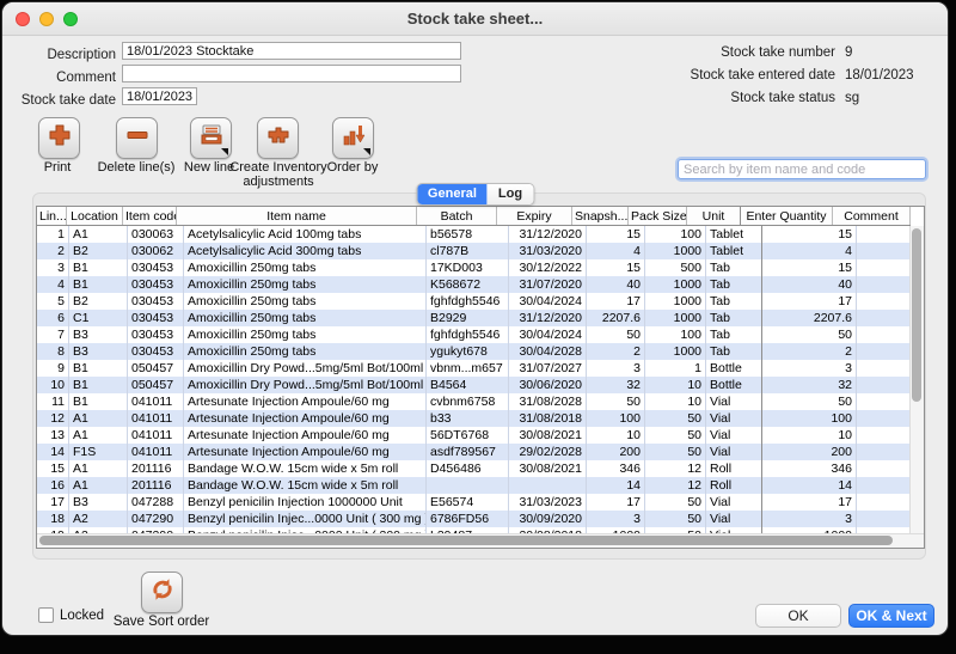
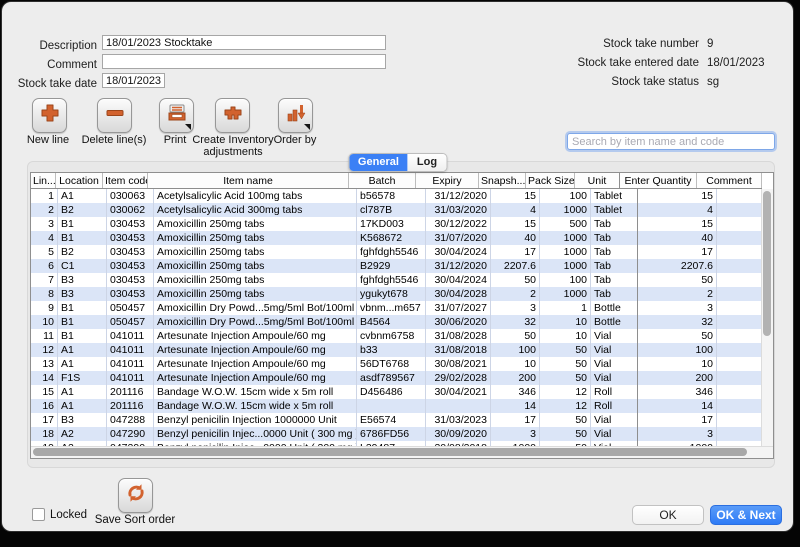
- Stock take sheet...
  Description
  18/01/2023 Stocktake
  Comment
  Stock take date
  18/01/2023
  Stock take number
  9
  Stock take entered date
  18/01/2023
  Stock take status
  sg
- Print
+ New line
  Delete line(s)
- New line
+ Print
  Create Inventory adjustments
  Order by
  Search by item name and code
  General
  Log
  Lin...	Location	Item cod	Item name	Batch	Expiry	Snapsh...	Pack Size	Unit	Enter Quantity	Comment
  1	A1	030063	Acetylsalicylic Acid 100mg tabs	b56578	31/12/2020	15	100	Tablet	15
  2	B2	030062	Acetylsalicylic Acid 300mg tabs	cl787B	31/03/2020	4	1000	Tablet	4
  3	B1	030453	Amoxicillin 250mg tabs	17KD003	30/12/2022	15	500	Tab	15
  4	B1	030453	Amoxicillin 250mg tabs	K568672	31/07/2020	40	1000	Tab	40
  5	B2	030453	Amoxicillin 250mg tabs	fghfdgh5546	30/04/2024	17	1000	Tab	17
  6	C1	030453	Amoxicillin 250mg tabs	B2929	31/12/2020	2207.6	1000	Tab	2207.6
  7	B3	030453	Amoxicillin 250mg tabs	fghfdgh5546	30/04/2024	50	100	Tab	50
  8	B3	030453	Amoxicillin 250mg tabs	ygukyt678	30/04/2028	2	1000	Tab	2
  9	B1	050457	Amoxicillin Dry Powd...5mg/5ml Bot/100ml	vbnm...m657	31/07/2027	3	1	Bottle	3
  10	B1	050457	Amoxicillin Dry Powd...5mg/5ml Bot/100ml	B4564	30/06/2020	32	10	Bottle	32
  11	B1	041011	Artesunate Injection Ampoule/60 mg	cvbnm6758	31/08/2028	50	10	Vial	50
  12	A1	041011	Artesunate Injection Ampoule/60 mg	b33	31/08/2018	100	50	Vial	100
  13	A1	041011	Artesunate Injection Ampoule/60 mg	56DT6768	30/08/2021	10	50	Vial	10
  14	F1S	041011	Artesunate Injection Ampoule/60 mg	asdf789567	29/02/2028	200	50	Vial	200
- 15	A1	201116	Bandage W.O.W. 15cm wide x 5m roll	D456486	30/08/2021	346	12	Roll	346
+ 15	A1	201116	Bandage W.O.W. 15cm wide x 5m roll	D456486	30/04/2021	346	12	Roll	346
  16	A1	201116	Bandage W.O.W. 15cm wide x 5m roll			14	12	Roll	14
  17	B3	047288	Benzyl penicilin Injection 1000000 Unit	E56574	31/03/2023	17	50	Vial	17
  18	A2	047290	Benzyl penicilin Injec...0000 Unit ( 300 mg	6786FD56	30/09/2020	3	50	Vial	3
  Locked
  Save Sort order
  OK
  OK & Next
